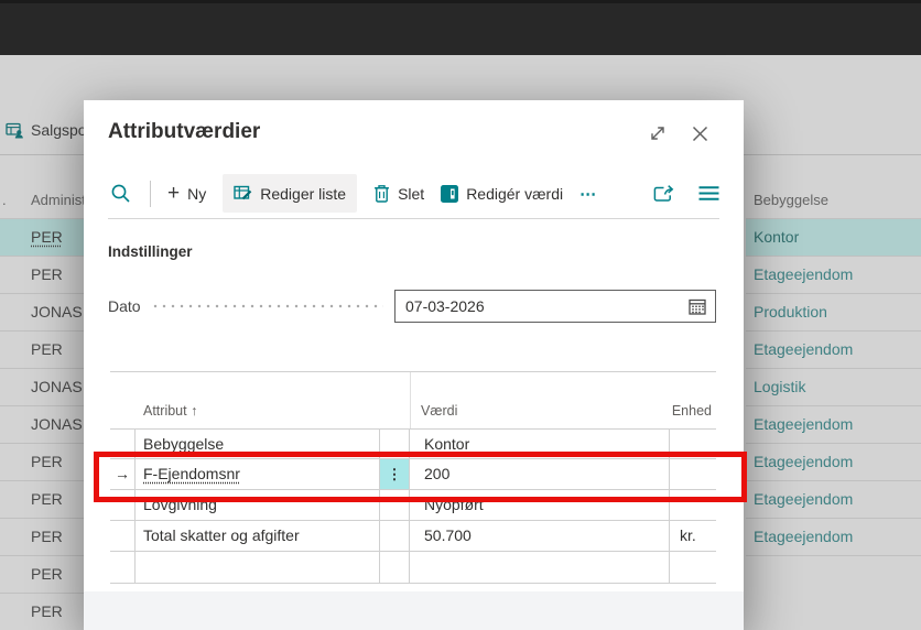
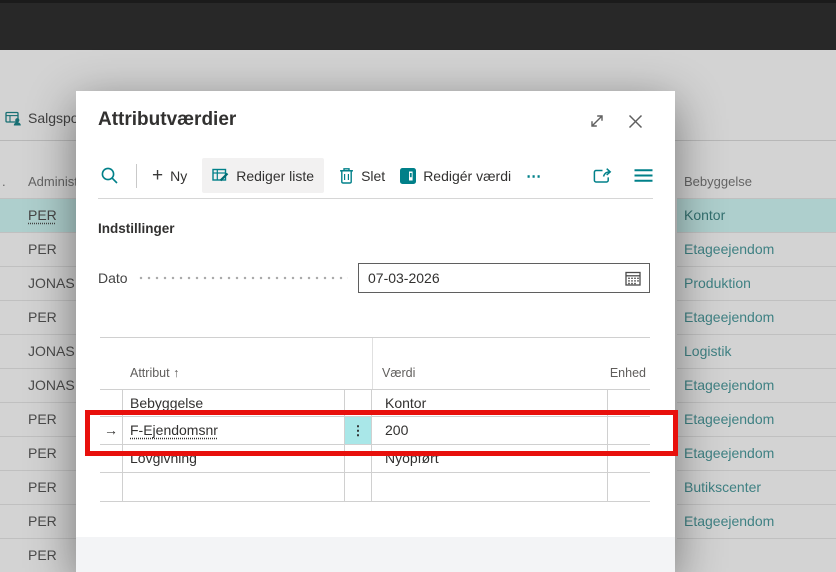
  Salgspo
  .
  Adminis
  PER
  PER
  JONAS
  PER
  JONAS
  JONAS
  PER
  PER
  PER
  PER
  PER
  Bebyggelse
  Kontor
  Etageejendom
  Produktion
  Etageejendom
  Logistik
  Etageejendom
  Etageejendom
  Etageejendom
+ Butikscenter
  Etageejendom
  Attributværdier
  +
  Ny
  Rediger liste
  Slet
  Redigér værdi
  ⋯
  Indstillinger
  Dato
  07-03-2026
  Attribut ↑
  Værdi
  Enhed
  Bebyggelse
  Kontor
  →
  F-Ejendomsnr
  ⋮
  200
  Lovgivning
  Nyopført
- Total skatter og afgifter
- 50.700
- kr.
